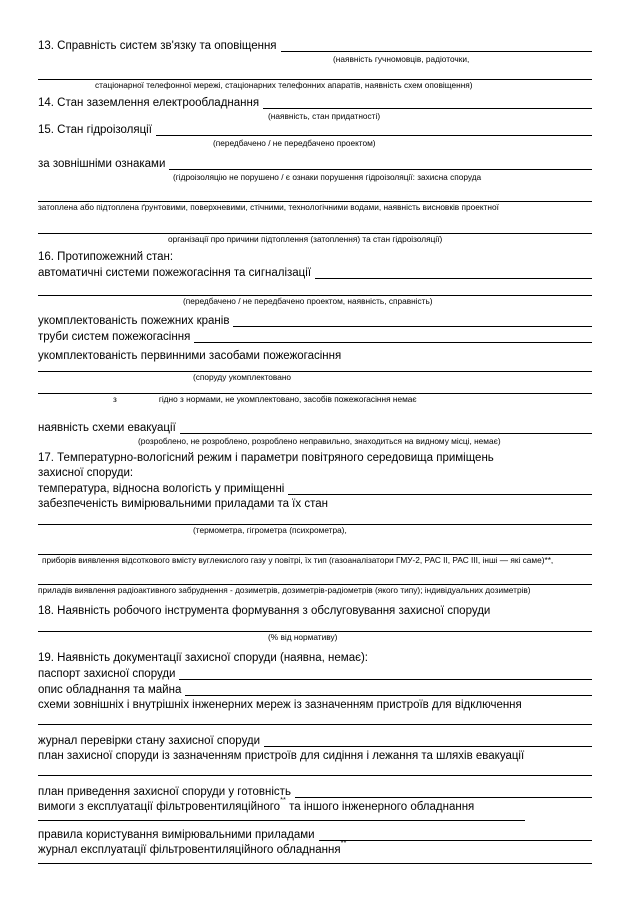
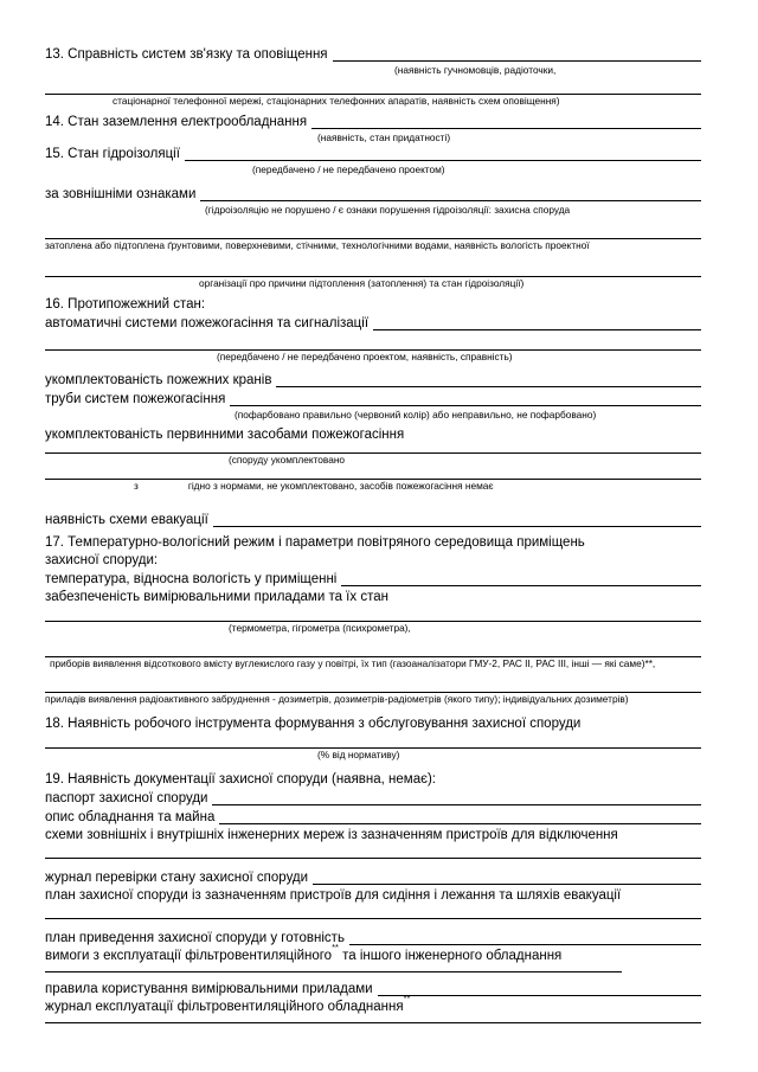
  13. Справність систем зв'язку та оповіщення
  (наявність гучномовців, радіоточки,
  стаціонарної телефонної мережі, стаціонарних телефонних апаратів, наявність схем оповіщення)
  14. Стан заземлення електрообладнання
  (наявність, стан придатності)
  15. Стан гідроізоляції
  (передбачено / не передбачено проектом)
  за зовнішніми ознаками
  (гідроізоляцію не порушено / є ознаки порушення гідроізоляції: захисна споруда
- затоплена або підтоплена ґрунтовими, поверхневими, стічними, технологічними водами, наявність висновків проектної
+ затоплена або підтоплена ґрунтовими, поверхневими, стічними, технологічними водами, наявність вологість проектної
  організації про причини підтоплення (затоплення) та стан гідроізоляції)
  16. Протипожежний стан:
  автоматичні системи пожежогасіння та сигналізації
  (передбачено / не передбачено проектом, наявність, справність)
  укомплектованість пожежних кранів
  труби систем пожежогасіння
+ (пофарбовано правильно (червоний колір) або неправильно, не пофарбовано)
  укомплектованість первинними засобами пожежогасіння
  (споруду укомплектовано
  з гідно з нормами, не укомплектовано, засобів пожежогасіння немає
  наявність схеми евакуації
- (розроблено, не розроблено, розроблено неправильно, знаходиться на видному місці, немає)
  17. Температурно-вологісний режим і параметри повітряного середовища приміщень
  захисної споруди:
  температура, відносна вологість у приміщенні
  забезпеченість вимірювальними приладами та їх стан
  (термометра, гігрометра (психрометра),
  приборів виявлення відсоткового вмісту вуглекислого газу у повітрі, їх тип (газоаналізатори ГМУ-2, РАС II, РАС III, інші — які саме)**,
  приладів виявлення радіоактивного забруднення - дозиметрів, дозиметрів-радіометрів (якого типу); індивідуальних дозиметрів)
  18. Наявність робочого інструмента формування з обслуговування захисної споруди
  (% від нормативу)
  19. Наявність документації захисної споруди (наявна, немає):
  паспорт захисної споруди
  опис обладнання та майна
  схеми зовнішніх і внутрішніх інженерних мереж із зазначенням пристроїв для відключення
  журнал перевірки стану захисної споруди
  план захисної споруди із зазначенням пристроїв для сидіння і лежання та шляхів евакуації
  план приведення захисної споруди у готовність
  вимоги з експлуатації фільтровентиляційного** та іншого інженерного обладнання
  правила користування вимірювальними приладами
  журнал експлуатації фільтровентиляційного обладнання**
